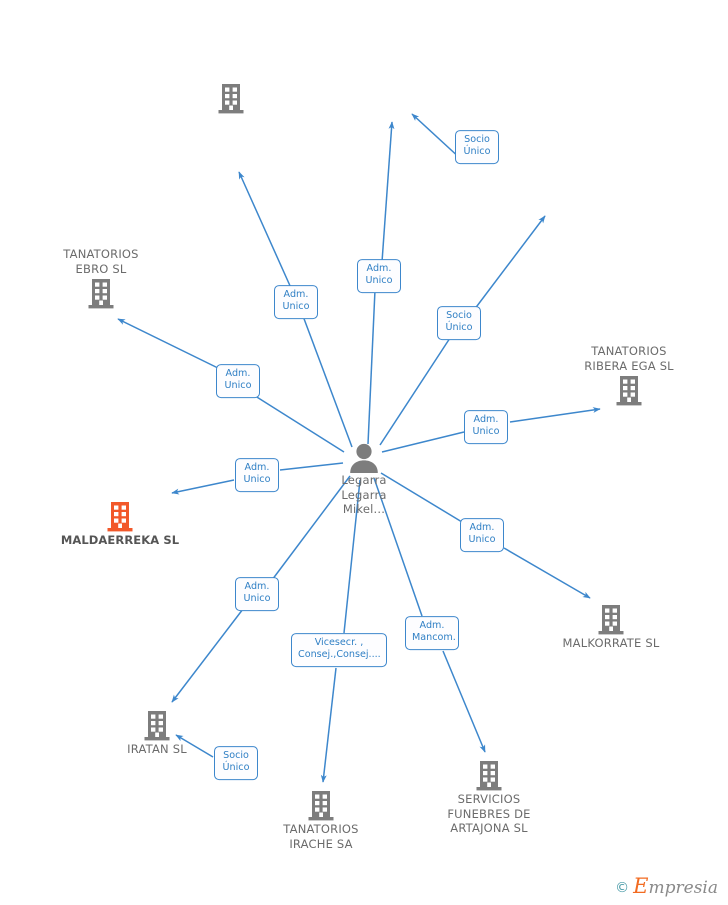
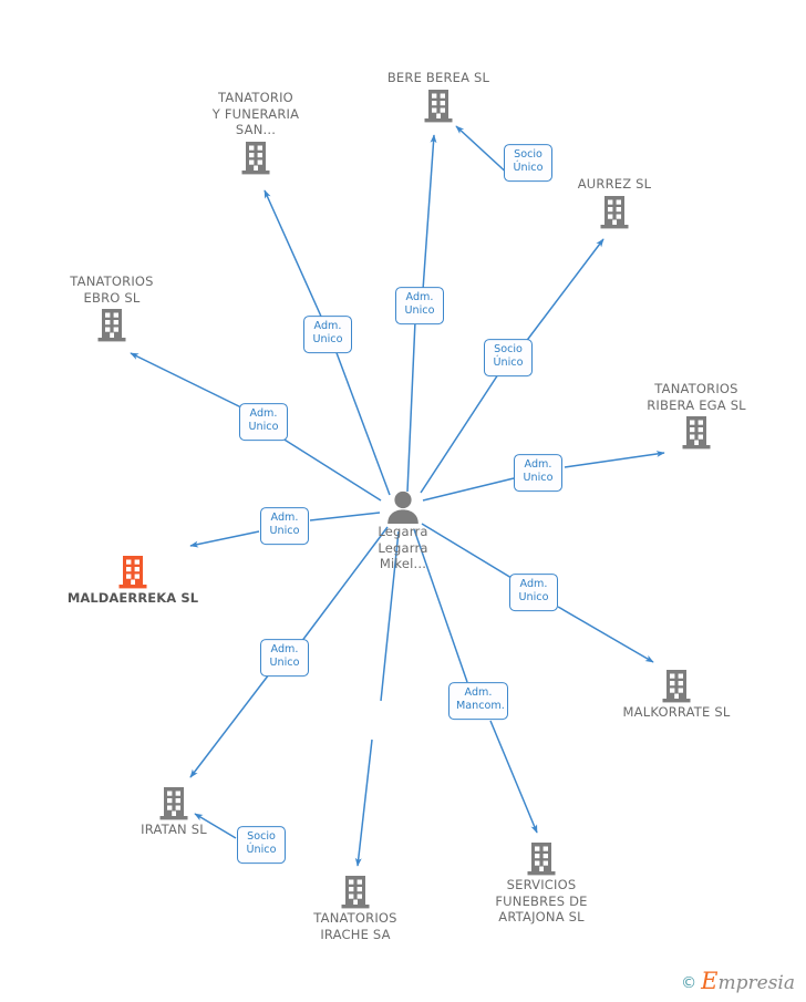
  Legarra
  Legarra
  Mikel...
+ TANATORIO
+ Y FUNERARIA
+ SAN...
+ BERE BEREA SL
+ AURREZ SL
  TANATORIOS
  EBRO SL
  TANATORIOS
  RIBERA EGA SL
  MALDAERREKA SL
  MALKORRATE SL
  IRATAN SL
  TANATORIOS
  IRACHE SA
  SERVICIOS
  FUNEBRES DE
  ARTAJONA SL
  Socio
  Único
  Adm.
  Unico
  Adm.
  Unico
  Socio
  Único
  Adm.
  Unico
  Adm.
  Unico
  Adm.
  Unico
  Adm.
  Unico
  Adm.
  Unico
  Adm.
  Mancom.
- Vicesecr. ,
- Consej.,Consej....
  Socio
  Único
  ©
  Empresia
